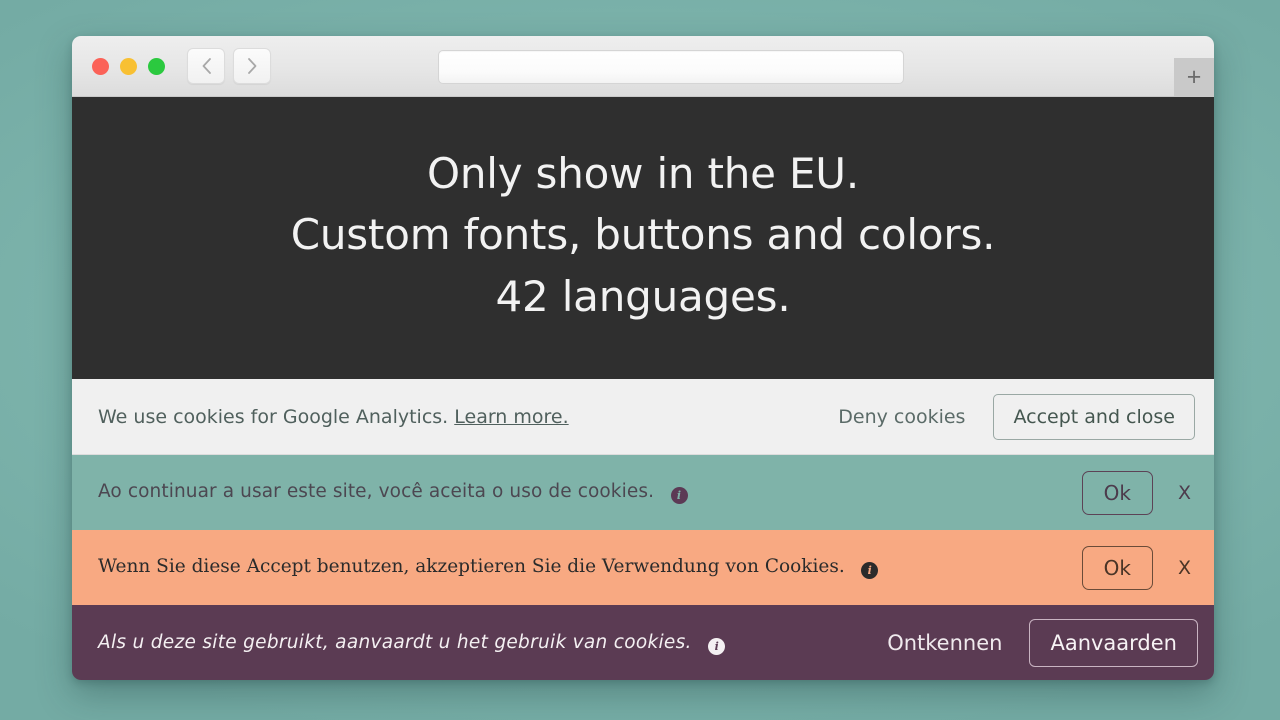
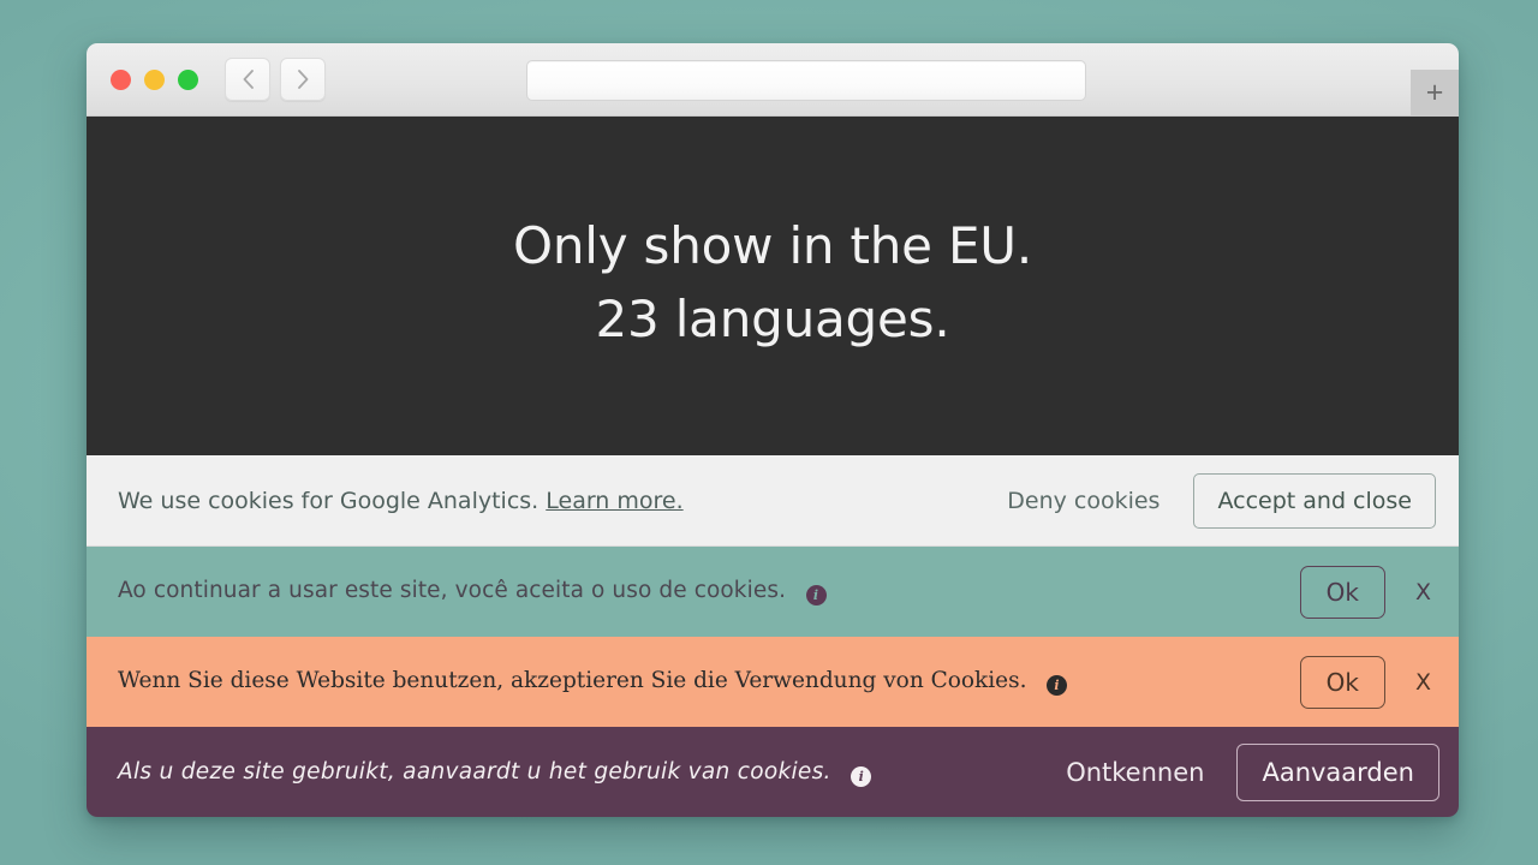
  +
  Only show in the EU.
- Custom fonts, buttons and colors.
- 42 languages.
+ 23 languages.
  We use cookies for Google Analytics. Learn more.
  Deny cookies
  Accept and close
  Ao continuar a usar este site, você aceita o uso de cookies. i
  Ok
  X
- Wenn Sie diese Accept benutzen, akzeptieren Sie die Verwendung von Cookies. i
+ Wenn Sie diese Website benutzen, akzeptieren Sie die Verwendung von Cookies. i
  Ok
  X
  Als u deze site gebruikt, aanvaardt u het gebruik van cookies. i
  Ontkennen
  Aanvaarden
